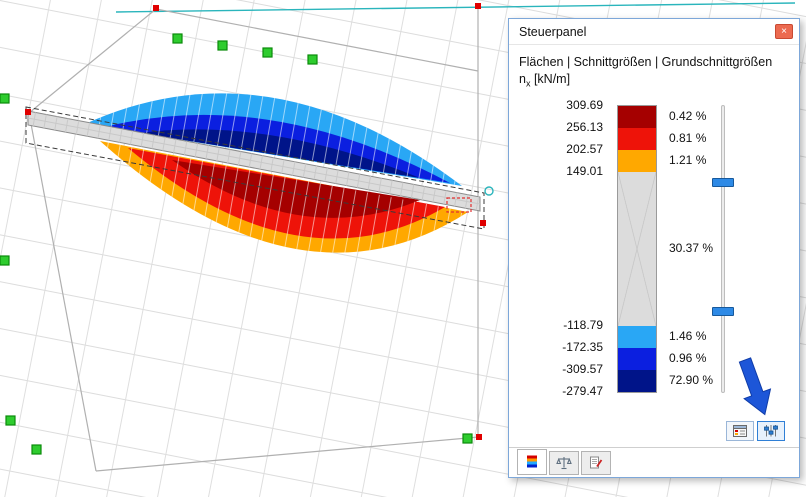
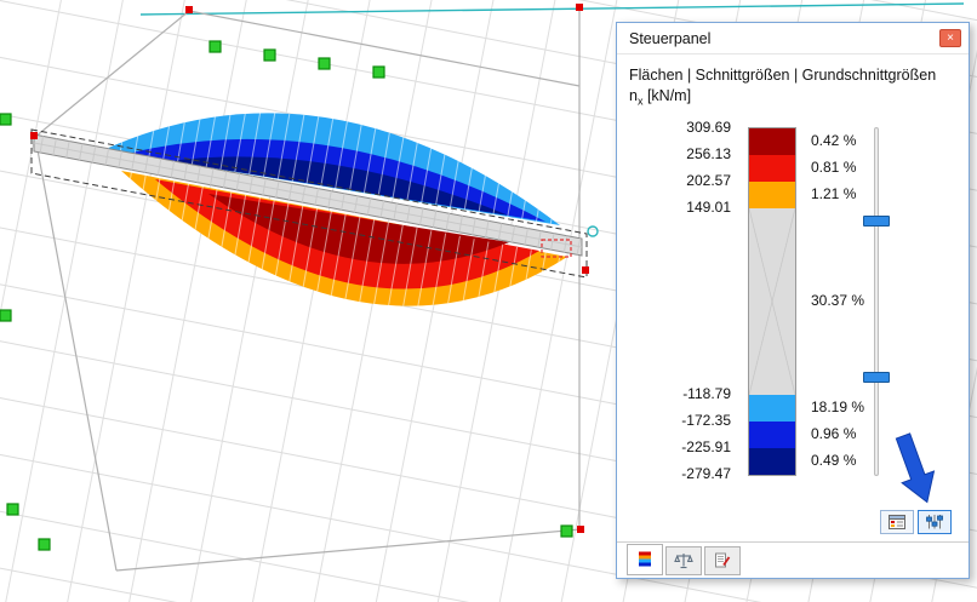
  Steuerpanel
  ×
  Flächen | Schnittgrößen | Grundschnittgrößen
  nx [kN/m]
  309.69
  256.13
  202.57
  149.01
  -118.79
  -172.35
- -309.57
+ -225.91
  -279.47
  0.42 %
  0.81 %
  1.21 %
  30.37 %
- 1.46 %
+ 18.19 %
  0.96 %
- 72.90 %
+ 0.49 %
